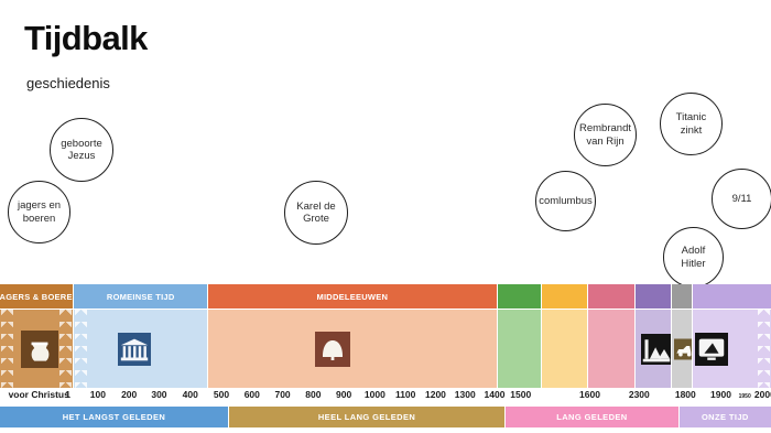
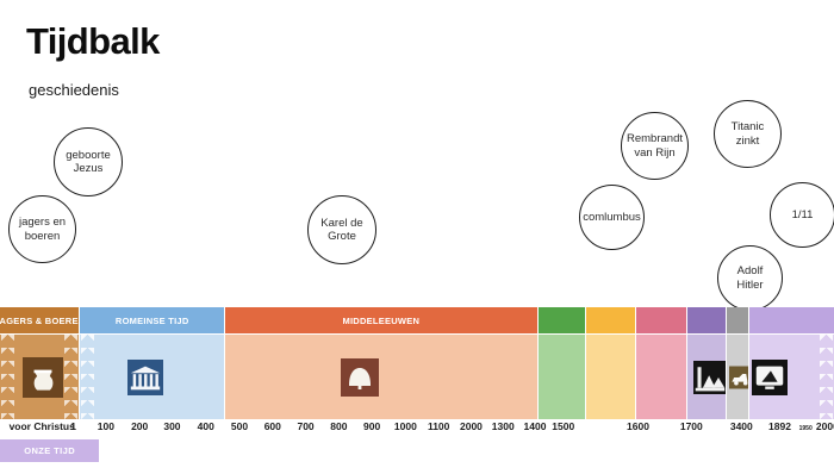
  Tijdbalk
  geschiedenis
  jagers en
  boeren
  geboorte
  Jezus
  Karel de
  Grote
  comlumbus
  Rembrandt
  van Rijn
  Titanic
  zinkt
- 9/11
+ 1/11
  Adolf
  Hitler
  AGERS & BOERE
  ROMEINSE TIJD
  MIDDELEEUWEN
  voor Christus
  1
  100
  200
  300
  400
  500
  600
  700
  800
  900
  1000
  1100
- 1200
+ 2000
  1300
  1400
  1500
  1600
- 2300
+ 1700
- 1800
+ 3400
- 1900
+ 1892
  200
- HET LANGST GELEDEN
- HEEL LANG GELEDEN
- LANG GELEDEN
  ONZE TIJD
